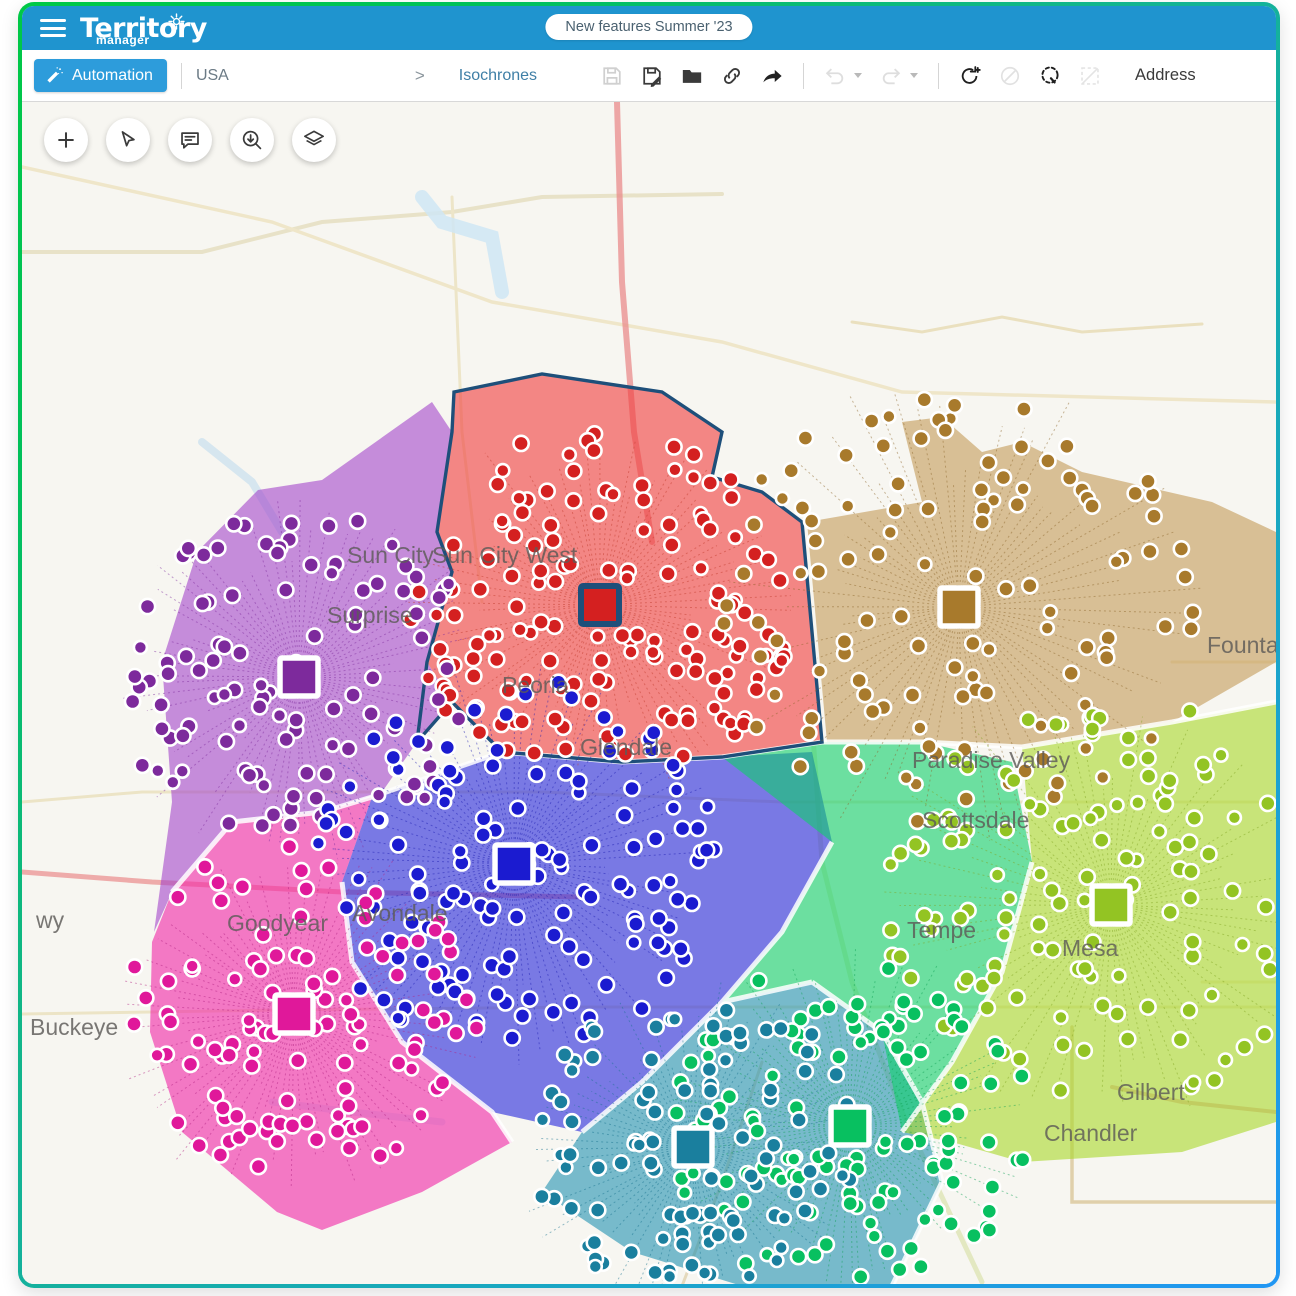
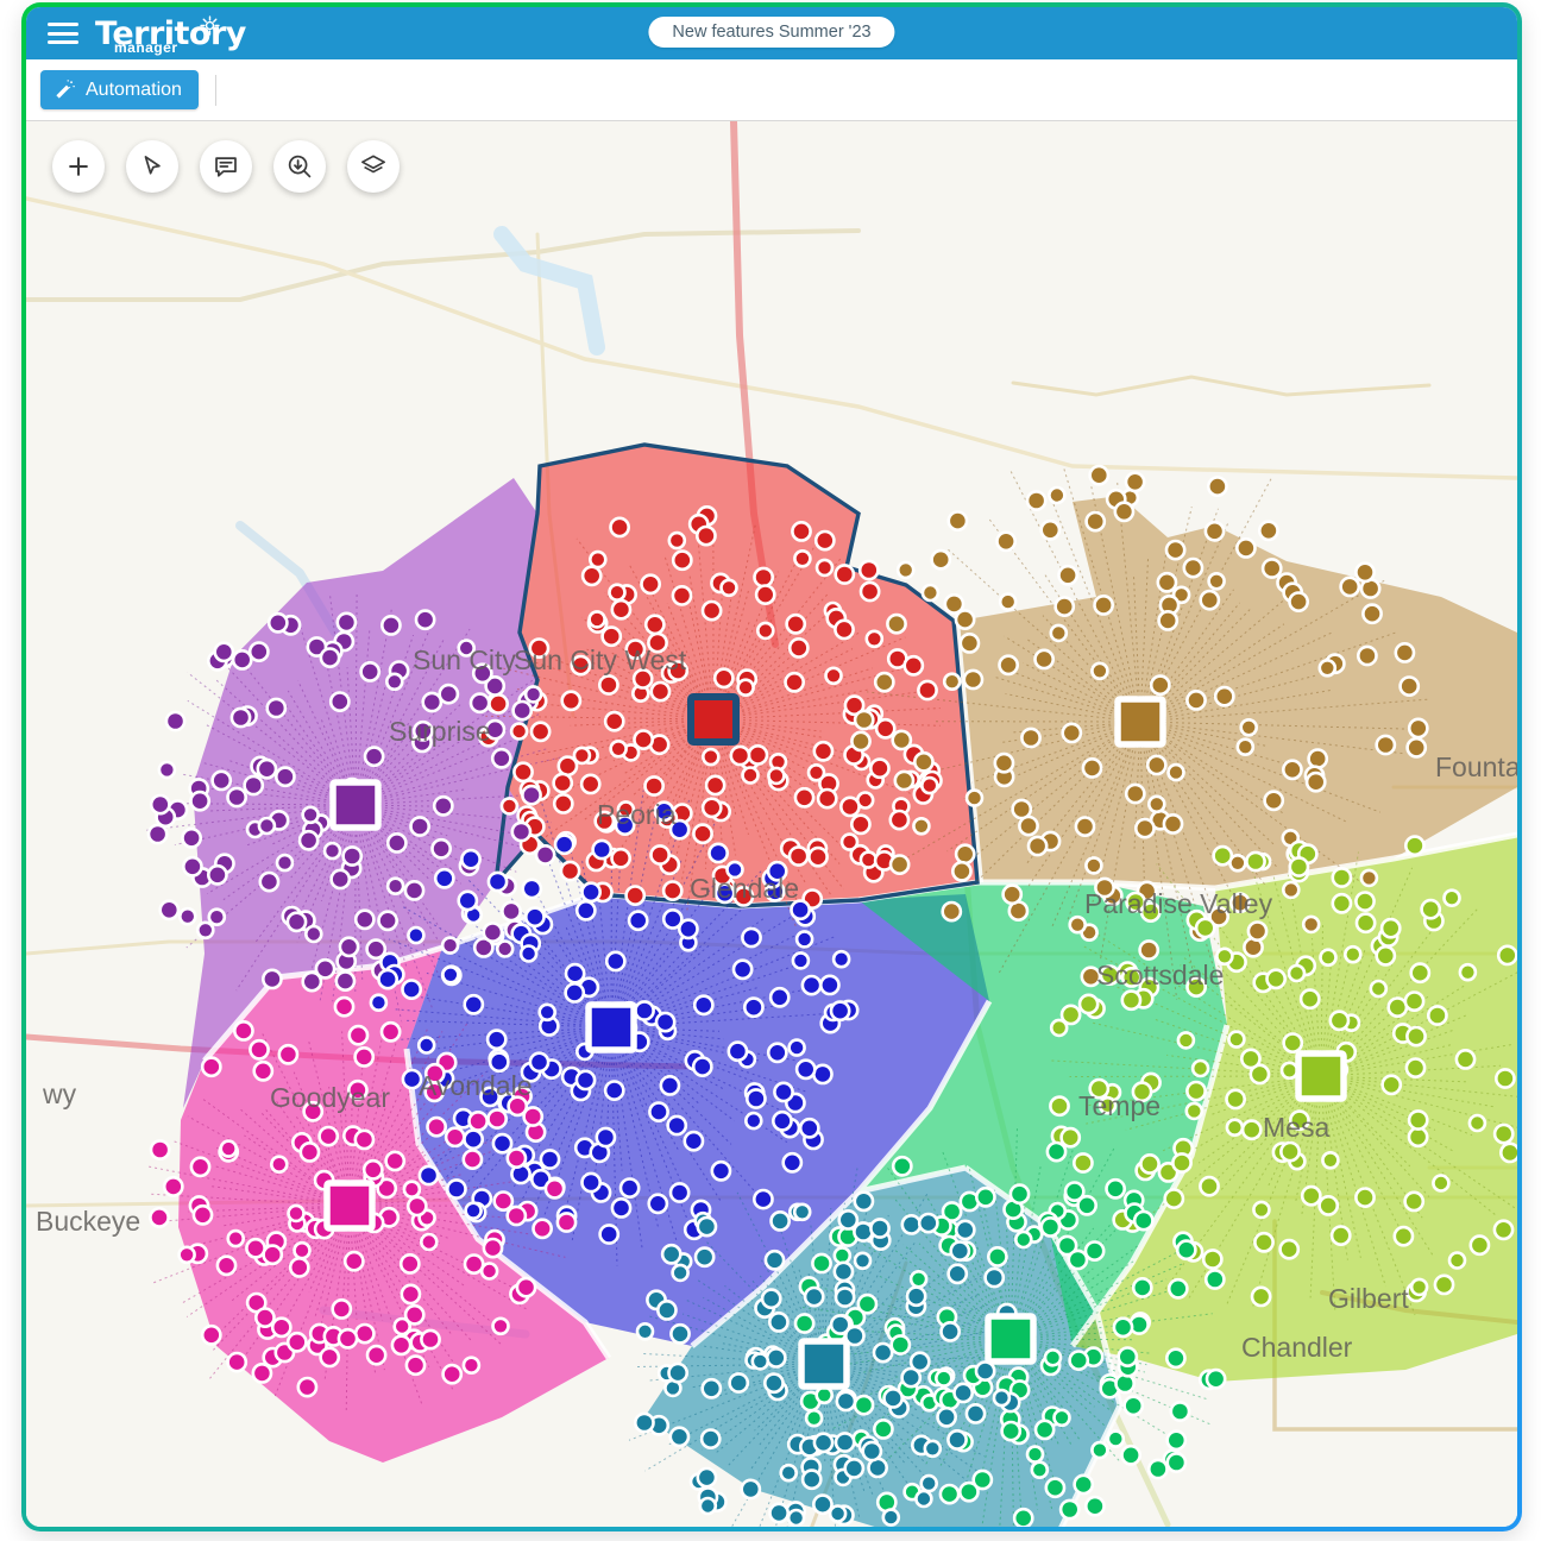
  Territory
  manager
  New features Summer '23
  Automation
- USA
- >
- Isochrones
- Address
  Sun City
  Surprise
  Sun City West
  Peoria
  Glendale
  Paradise Valley
  Scottsdale
  Mesa
  Tempe
  Gilbert
  Chandler
  Avondale
  Goodyear
  Buckeye
  wy
